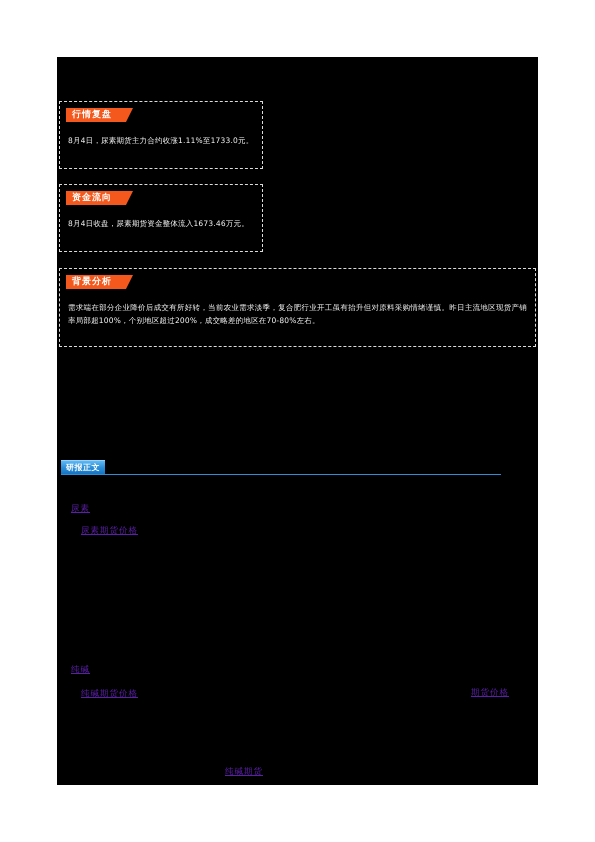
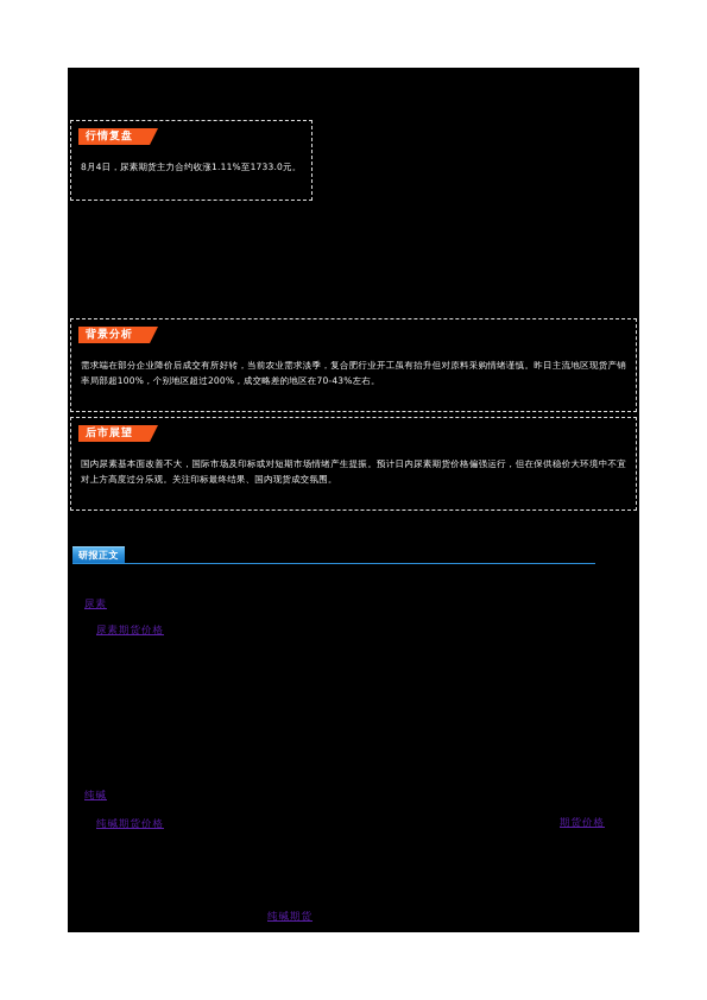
  行情复盘
  8月4日，尿素期货主力合约收涨1.11%至1733.0元。
- 资金流向
- 8月4日收盘，尿素期货资金整体流入1673.46万元。
  背景分析
- 需求端在部分企业降价后成交有所好转，当前农业需求淡季，复合肥行业开工虽有抬升但对原料采购情绪谨慎。昨日主流地区现货产销率局部超100%，个别地区超过200%，成交略差的地区在70-80%左右。
+ 需求端在部分企业降价后成交有所好转，当前农业需求淡季，复合肥行业开工虽有抬升但对原料采购情绪谨慎。昨日主流地区现货产销率局部超100%，个别地区超过200%，成交略差的地区在70-43%左右。
+ 后市展望
+ 国内尿素基本面改善不大，国际市场及印标或对短期市场情绪产生提振。预计日内尿素期货价格偏强运行，但在保供稳价大环境中不宜对上方高度过分乐观。关注印标最终结果、国内现货成交氛围。
  研报正文
  尿素
  尿素期货价格
  期货价格
  纯碱
  纯碱期货价格
  纯碱期货
